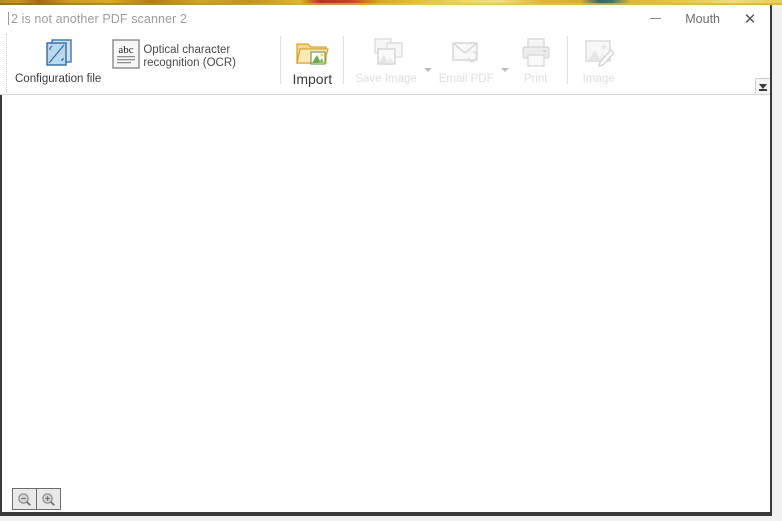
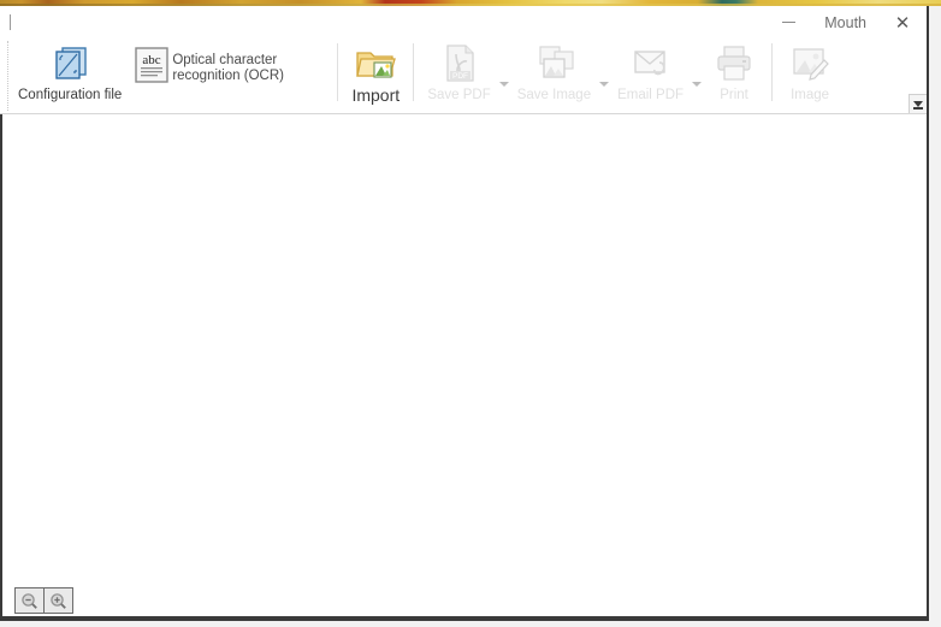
- 2 is not another PDF scanner 2
  Mouth
  ✕
  Configuration file
  abc
  Optical character recognition (OCR)
  Import
+ Save PDF
  Save Image
  Email PDF
  Print
  Image
